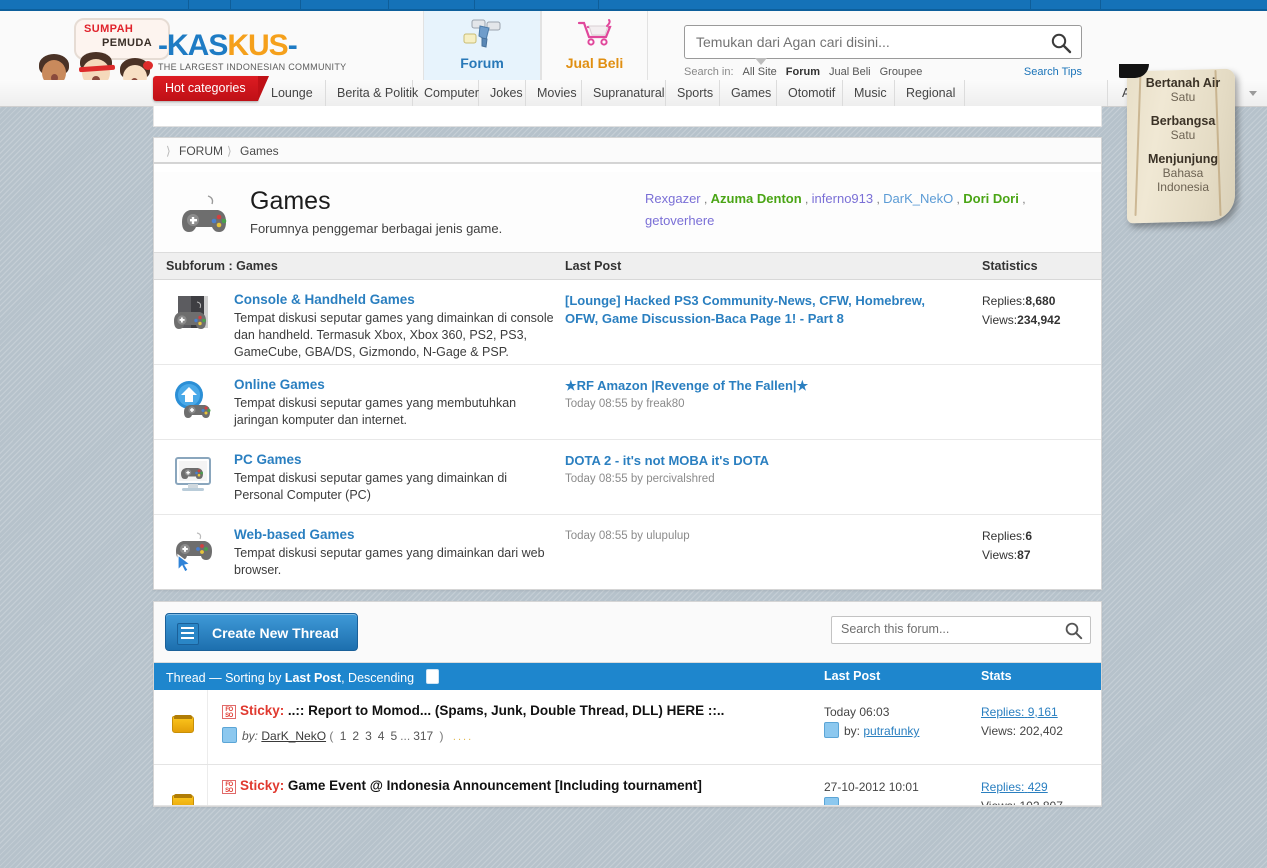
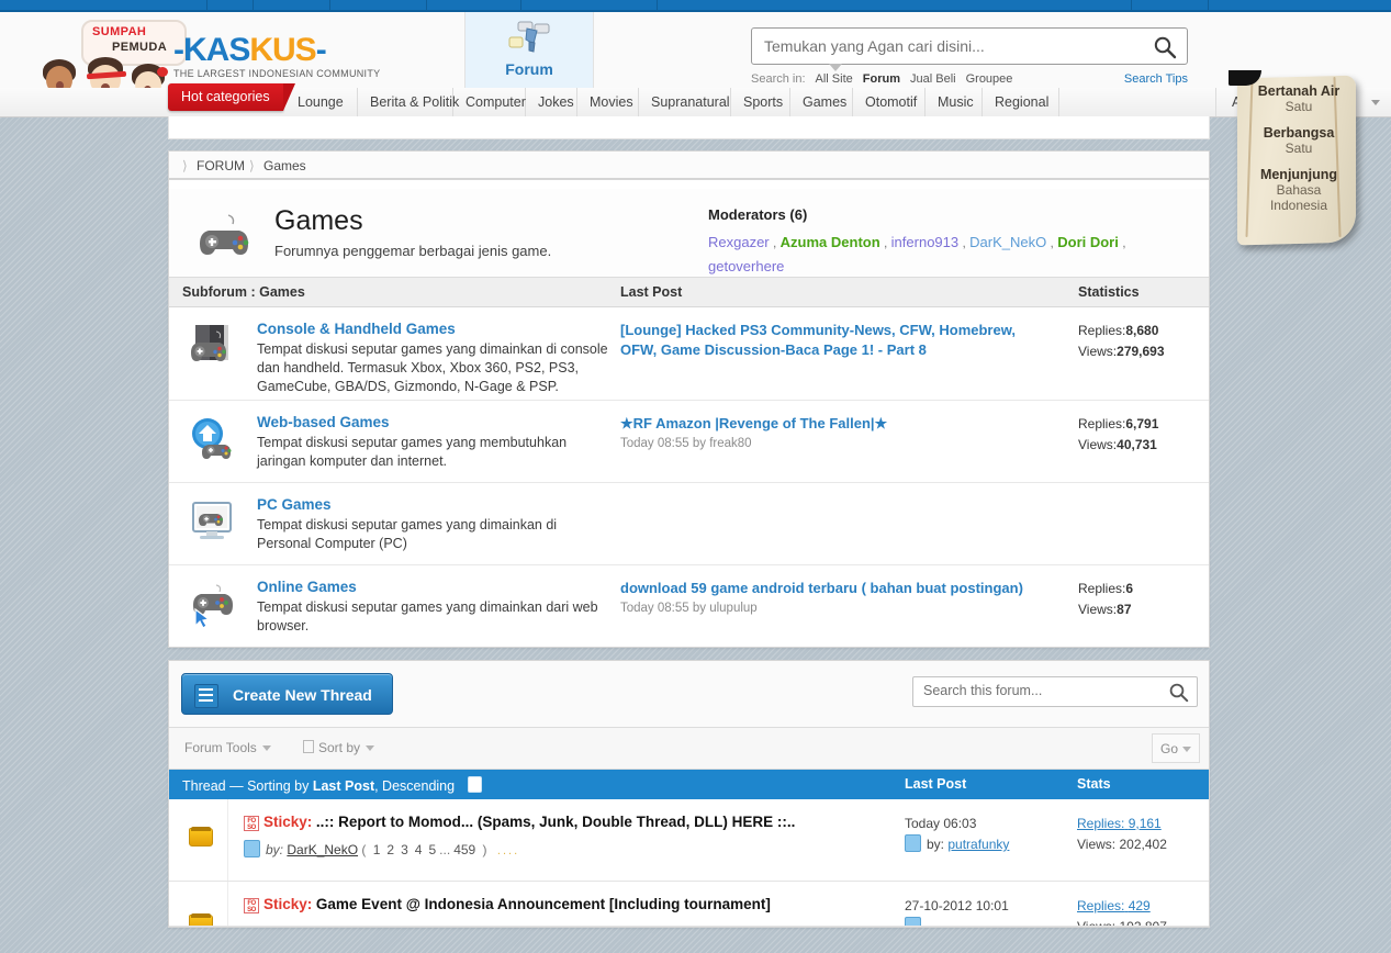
  SUMPAH
  PEMUDA
  -KASKUS-
  THE LARGEST INDONESIAN COMMUNITY
  Forum
- Jual Beli
- Temukan dari Agan cari disini...
+ Temukan yang Agan cari disini...
  Search in: All Site Forum Jual Beli Groupee
  Search Tips
  Hot categories
  Lounge
  Berita & Politik
  Computer
  Jokes
  Movies
  Supranatural
  Sports
  Games
  Otomotif
  Music
  Regional
  Bertanah Air
  Satu
  Berbangsa
  Satu
  Menjunjung
  Bahasa
  Indonesia
  ⟩ FORUM ⟩ Games
  Games
  Forumnya penggemar berbagai jenis game.
+ Moderators (6)
  Rexgazer , Azuma Denton , inferno913 , DarK_NekO , Dori Dori ,
  getoverhere
  Subforum : Games
  Last Post
  Statistics
  Console & Handheld Games
  Tempat diskusi seputar games yang dimainkan di console dan handheld. Termasuk Xbox, Xbox 360, PS2, PS3, GameCube, GBA/DS, Gizmondo, N-Gage & PSP.
  [Lounge] Hacked PS3 Community-News, CFW, Homebrew, OFW, Game Discussion-Baca Page 1! - Part 8
  Replies:8,680
- Views:234,942
+ Views:279,693
- Online Games
+ Web-based Games
  Tempat diskusi seputar games yang membutuhkan jaringan komputer dan internet.
  ★RF Amazon |Revenge of The Fallen|★
  Today 08:55 by freak80
+ Replies:6,791
+ Views:40,731
  PC Games
  Tempat diskusi seputar games yang dimainkan di Personal Computer (PC)
- DOTA 2 - it's not MOBA it's DOTA
- Today 08:55 by percivalshred
- Web-based Games
+ Online Games
  Tempat diskusi seputar games yang dimainkan dari web browser.
+ download 59 game android terbaru ( bahan buat postingan)
  Today 08:55 by ulupulup
  Replies:6
  Views:87
  Create New Thread
  Search this forum...
+ Forum Tools
+ Sort by
+ Go
  Thread — Sorting by Last Post, Descending
  Last Post
  Stats
  Sticky: ..:: Report to Momod... (Spams, Junk, Double Thread, DLL) HERE ::..
- by: DarK_NekO ( 1 2 3 4 5 ... 317 ) ....
+ by: DarK_NekO ( 1 2 3 4 5 ... 459 ) ....
  Today 06:03
  by: putrafunky
  Replies: 9,161
  Views: 202,402
  Sticky: Game Event @ Indonesia Announcement [Including tournament]
  27-10-2012 10:01
  Replies: 429
